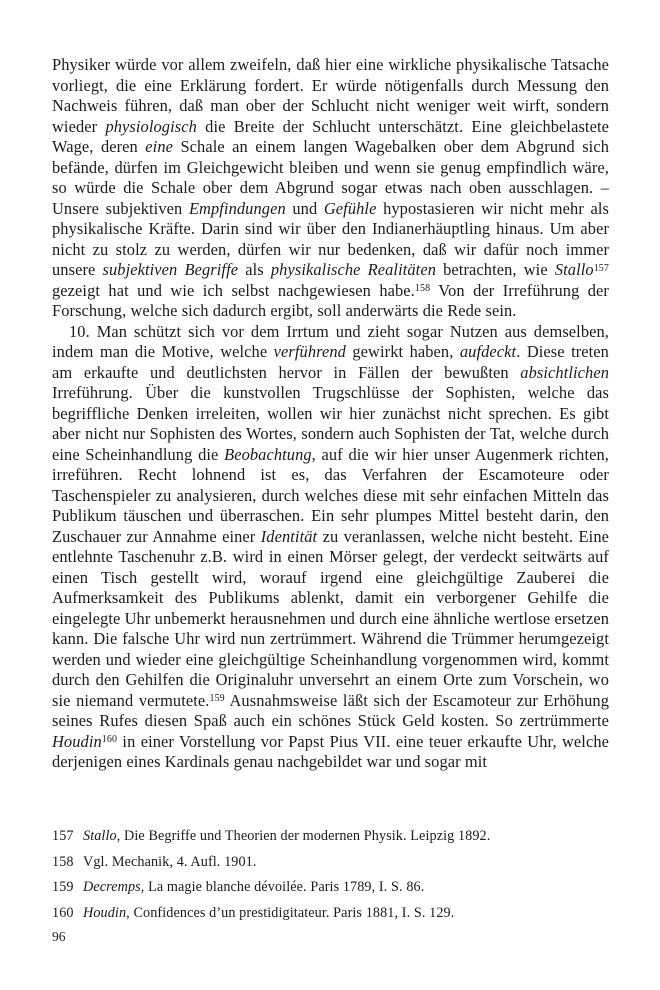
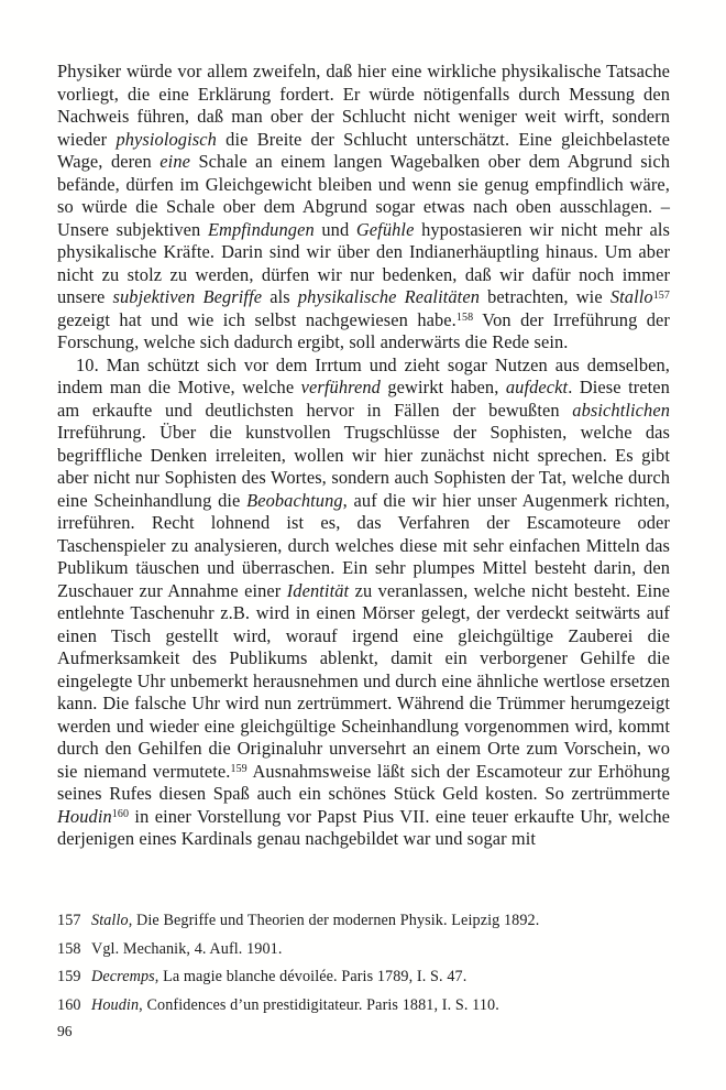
  Physiker würde vor allem zweifeln, daß hier eine wirkliche physikalische Tatsache vorliegt, die eine Erklärung fordert. Er würde nötigenfalls durch Messung den Nachweis führen, daß man ober der Schlucht nicht weniger weit wirft, sondern wieder physiologisch die Breite der Schlucht unterschätzt. Eine gleichbelastete Wage, deren eine Schale an einem langen Wagebalken ober dem Abgrund sich befände, dürfen im Gleichgewicht bleiben und wenn sie genug empfindlich wäre, so würde die Schale ober dem Abgrund sogar etwas nach oben ausschlagen. – Unsere subjektiven Empfindungen und Gefühle hypostasieren wir nicht mehr als physikalische Kräfte. Darin sind wir über den Indianerhäuptling hinaus. Um aber nicht zu stolz zu werden, dürfen wir nur bedenken, daß wir dafür noch immer unsere subjektiven Begriffe als physikalische Realitäten betrachten, wie Stallo157 gezeigt hat und wie ich selbst nachgewiesen habe.158 Von der Irreführung der Forschung, welche sich dadurch ergibt, soll anderwärts die Rede sein.
  10. Man schützt sich vor dem Irrtum und zieht sogar Nutzen aus demselben, indem man die Motive, welche verführend gewirkt haben, aufdeckt. Diese treten am erkaufte und deutlichsten hervor in Fällen der bewußten absichtlichen Irreführung. Über die kunstvollen Trugschlüsse der Sophisten, welche das begriffliche Denken irreleiten, wollen wir hier zunächst nicht sprechen. Es gibt aber nicht nur Sophisten des Wortes, sondern auch Sophisten der Tat, welche durch eine Scheinhandlung die Beobachtung, auf die wir hier unser Augenmerk richten, irreführen. Recht lohnend ist es, das Verfahren der Escamoteure oder Taschenspieler zu analysieren, durch welches diese mit sehr einfachen Mitteln das Publikum täuschen und überraschen. Ein sehr plumpes Mittel besteht darin, den Zuschauer zur Annahme einer Identität zu veranlassen, welche nicht besteht. Eine entlehnte Taschenuhr z.B. wird in einen Mörser gelegt, der verdeckt seitwärts auf einen Tisch gestellt wird, worauf irgend eine gleichgültige Zauberei die Aufmerksamkeit des Publikums ablenkt, damit ein verborgener Gehilfe die eingelegte Uhr unbemerkt herausnehmen und durch eine ähnliche wertlose ersetzen kann. Die falsche Uhr wird nun zertrümmert. Während die Trümmer herumgezeigt werden und wieder eine gleichgültige Scheinhandlung vorgenommen wird, kommt durch den Gehilfen die Originaluhr unversehrt an einem Orte zum Vorschein, wo sie niemand vermutete.159 Ausnahmsweise läßt sich der Escamoteur zur Erhöhung seines Rufes diesen Spaß auch ein schönes Stück Geld kosten. So zertrümmerte Houdin160 in einer Vorstellung vor Papst Pius VII. eine teuer erkaufte Uhr, welche derjenigen eines Kardinals genau nachgebildet war und sogar mit
  157
  Stallo, Die Begriffe und Theorien der modernen Physik. Leipzig 1892.
  158
  Vgl. Mechanik, 4. Aufl. 1901.
  159
- Decremps, La magie blanche dévoilée. Paris 1789, I. S. 86.
+ Decremps, La magie blanche dévoilée. Paris 1789, I. S. 47.
  160
- Houdin, Confidences d’un prestidigitateur. Paris 1881, I. S. 129.
+ Houdin, Confidences d’un prestidigitateur. Paris 1881, I. S. 110.
  96
